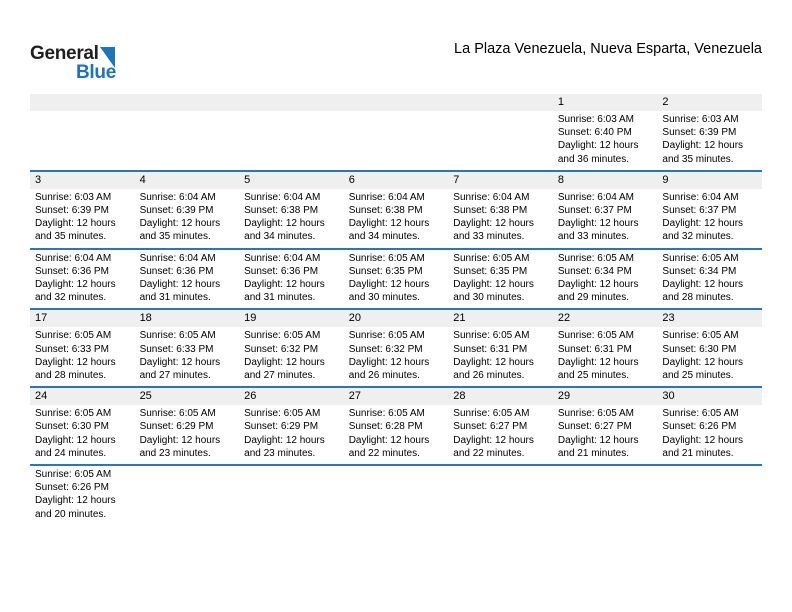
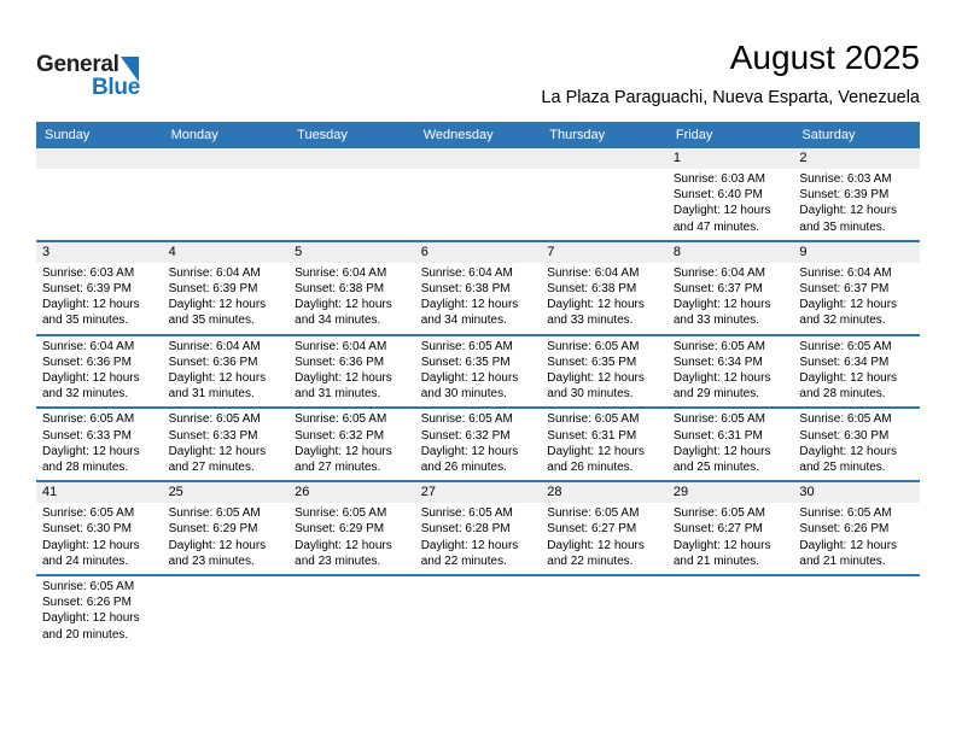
  General
  Blue
+ August 2025
- La Plaza Venezuela, Nueva Esparta, Venezuela
+ La Plaza Paraguachi, Nueva Esparta, Venezuela
+ Sunday
+ Monday
+ Tuesday
+ Wednesday
+ Thursday
+ Friday
+ Saturday
  1
  2
  Sunrise: 6:03 AM
  Sunset: 6:40 PM
  Daylight: 12 hours
- and 36 minutes.
+ and 47 minutes.
  Sunrise: 6:03 AM
  Sunset: 6:39 PM
  Daylight: 12 hours
  and 35 minutes.
  3
  4
  5
  6
  7
  8
  9
  Sunrise: 6:03 AM
  Sunset: 6:39 PM
  Daylight: 12 hours
  and 35 minutes.
  Sunrise: 6:04 AM
  Sunset: 6:39 PM
  Daylight: 12 hours
  and 35 minutes.
  Sunrise: 6:04 AM
  Sunset: 6:38 PM
  Daylight: 12 hours
  and 34 minutes.
  Sunrise: 6:04 AM
  Sunset: 6:38 PM
  Daylight: 12 hours
  and 34 minutes.
  Sunrise: 6:04 AM
  Sunset: 6:38 PM
  Daylight: 12 hours
  and 33 minutes.
  Sunrise: 6:04 AM
  Sunset: 6:37 PM
  Daylight: 12 hours
  and 33 minutes.
  Sunrise: 6:04 AM
  Sunset: 6:37 PM
  Daylight: 12 hours
  and 32 minutes.
  Sunrise: 6:04 AM
  Sunset: 6:36 PM
  Daylight: 12 hours
  and 32 minutes.
  Sunrise: 6:04 AM
  Sunset: 6:36 PM
  Daylight: 12 hours
  and 31 minutes.
  Sunrise: 6:04 AM
  Sunset: 6:36 PM
  Daylight: 12 hours
  and 31 minutes.
  Sunrise: 6:05 AM
  Sunset: 6:35 PM
  Daylight: 12 hours
  and 30 minutes.
  Sunrise: 6:05 AM
  Sunset: 6:35 PM
  Daylight: 12 hours
  and 30 minutes.
  Sunrise: 6:05 AM
  Sunset: 6:34 PM
  Daylight: 12 hours
  and 29 minutes.
  Sunrise: 6:05 AM
  Sunset: 6:34 PM
  Daylight: 12 hours
  and 28 minutes.
- 17
- 18
- 19
- 20
- 21
- 22
- 23
  Sunrise: 6:05 AM
  Sunset: 6:33 PM
  Daylight: 12 hours
  and 28 minutes.
  Sunrise: 6:05 AM
  Sunset: 6:33 PM
  Daylight: 12 hours
  and 27 minutes.
  Sunrise: 6:05 AM
  Sunset: 6:32 PM
  Daylight: 12 hours
  and 27 minutes.
  Sunrise: 6:05 AM
  Sunset: 6:32 PM
  Daylight: 12 hours
  and 26 minutes.
  Sunrise: 6:05 AM
  Sunset: 6:31 PM
  Daylight: 12 hours
  and 26 minutes.
  Sunrise: 6:05 AM
  Sunset: 6:31 PM
  Daylight: 12 hours
  and 25 minutes.
  Sunrise: 6:05 AM
  Sunset: 6:30 PM
  Daylight: 12 hours
  and 25 minutes.
- 24
+ 41
  25
  26
  27
  28
  29
  30
  Sunrise: 6:05 AM
  Sunset: 6:30 PM
  Daylight: 12 hours
  and 24 minutes.
  Sunrise: 6:05 AM
  Sunset: 6:29 PM
  Daylight: 12 hours
  and 23 minutes.
  Sunrise: 6:05 AM
  Sunset: 6:29 PM
  Daylight: 12 hours
  and 23 minutes.
  Sunrise: 6:05 AM
  Sunset: 6:28 PM
  Daylight: 12 hours
  and 22 minutes.
  Sunrise: 6:05 AM
  Sunset: 6:27 PM
  Daylight: 12 hours
  and 22 minutes.
  Sunrise: 6:05 AM
  Sunset: 6:27 PM
  Daylight: 12 hours
  and 21 minutes.
  Sunrise: 6:05 AM
  Sunset: 6:26 PM
  Daylight: 12 hours
  and 21 minutes.
  Sunrise: 6:05 AM
  Sunset: 6:26 PM
  Daylight: 12 hours
  and 20 minutes.
